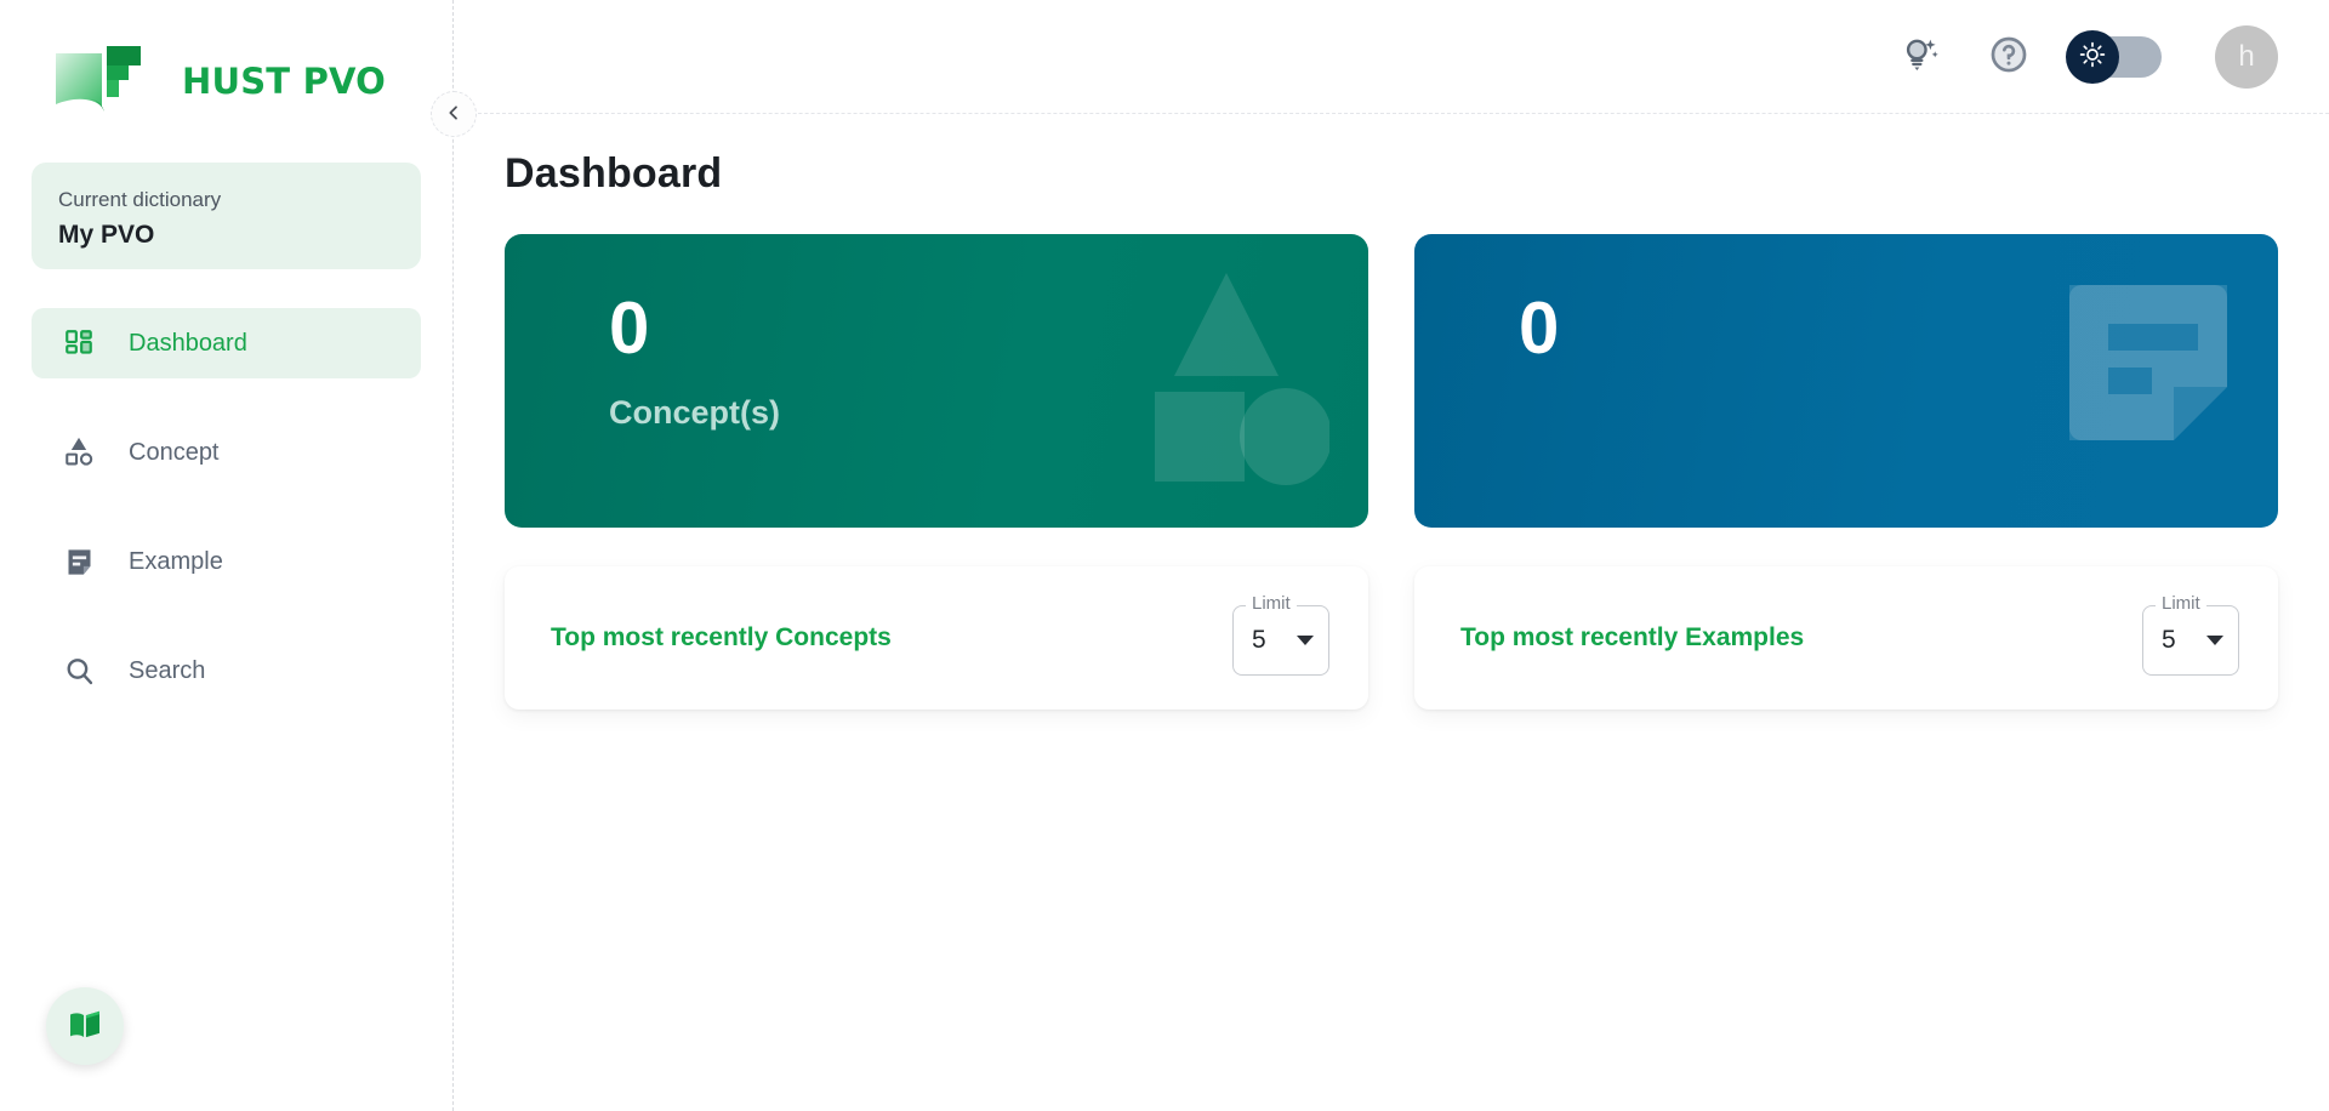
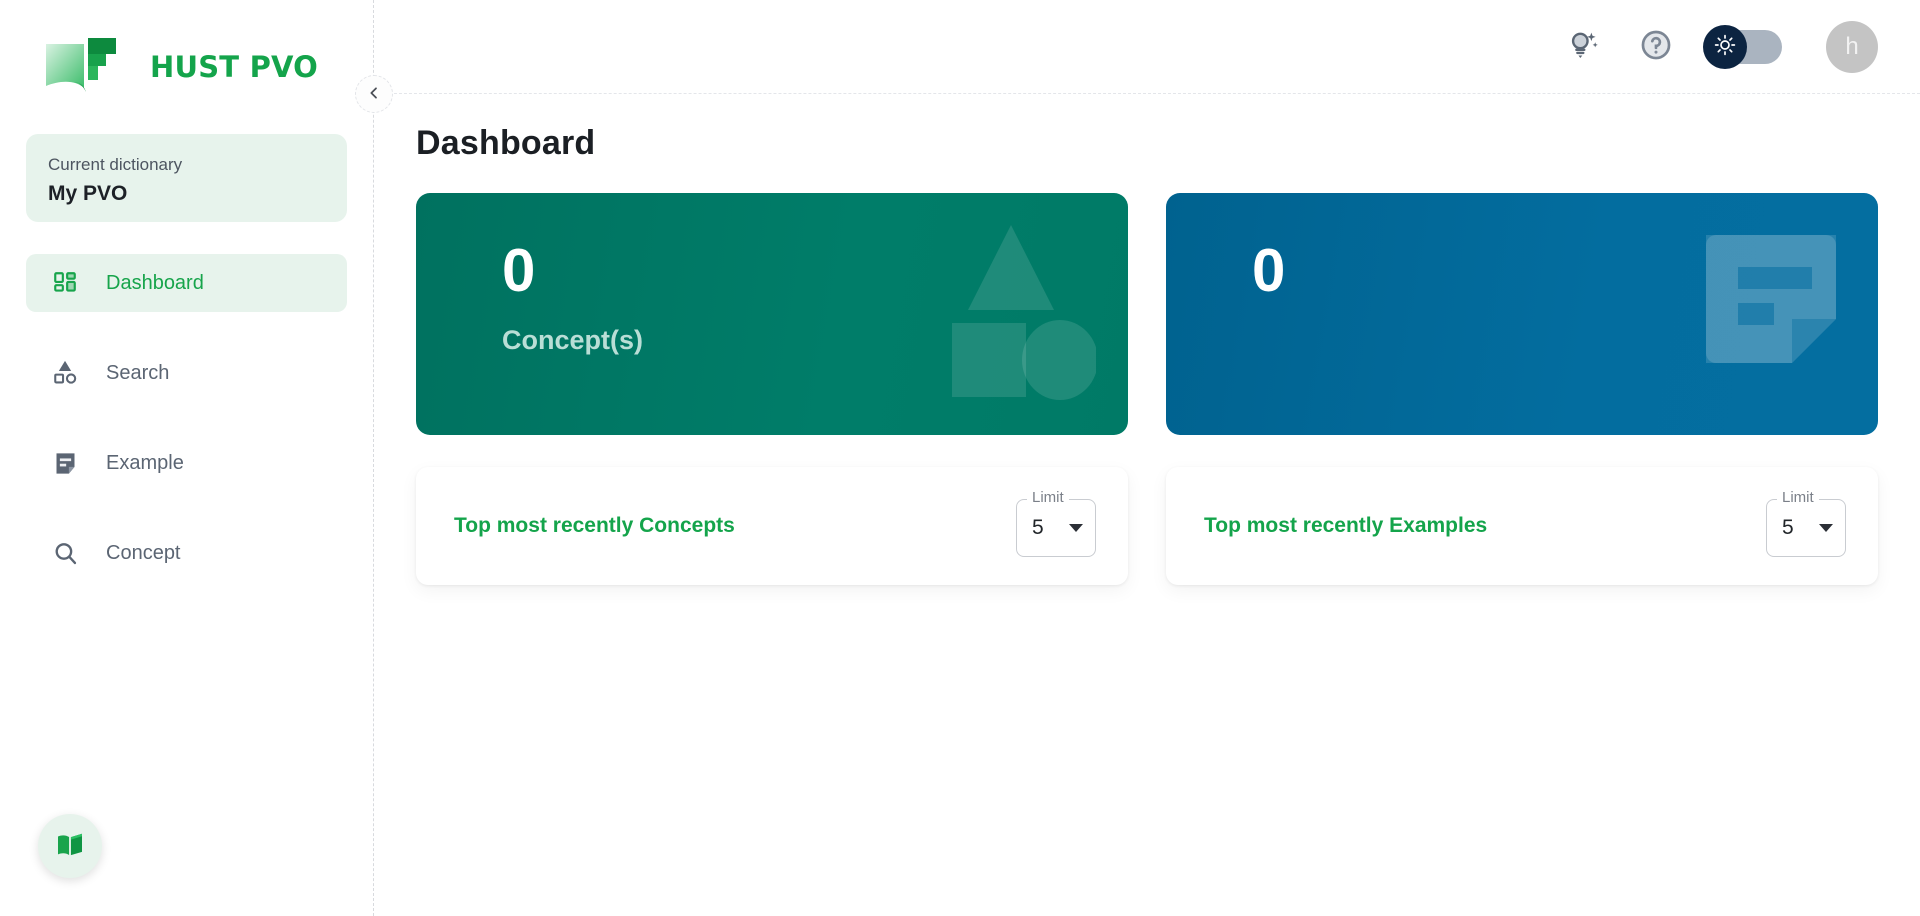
  HUST PVO
  Current dictionary
  My PVO
  Dashboard
- Concept
+ Search
  Example
- Search
+ Concept
  h
  Dashboard
  0
  Concept(s)
  0
  Top most recently Concepts
  Limit
  5
  Top most recently Examples
  Limit
  5
